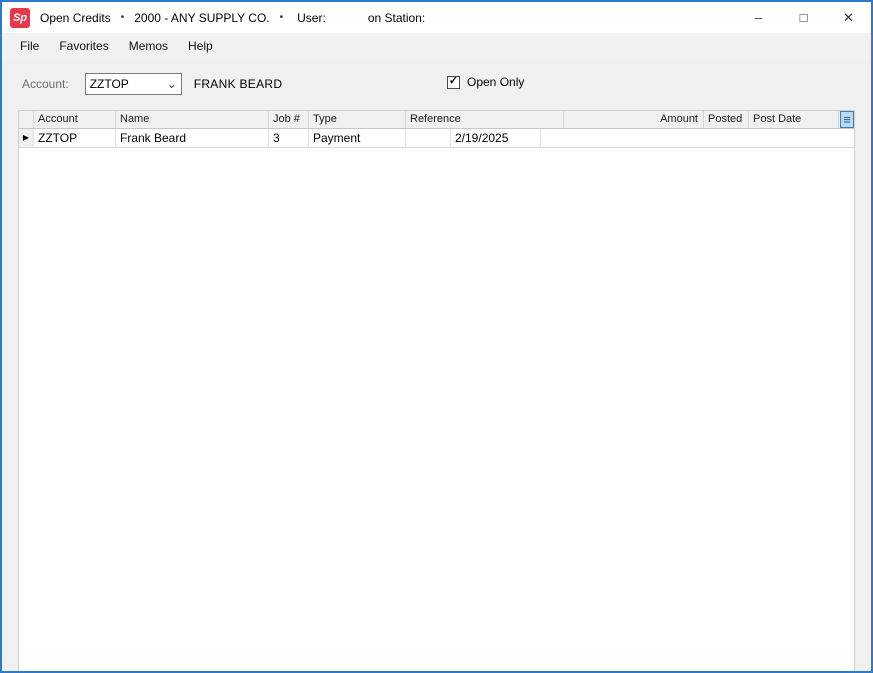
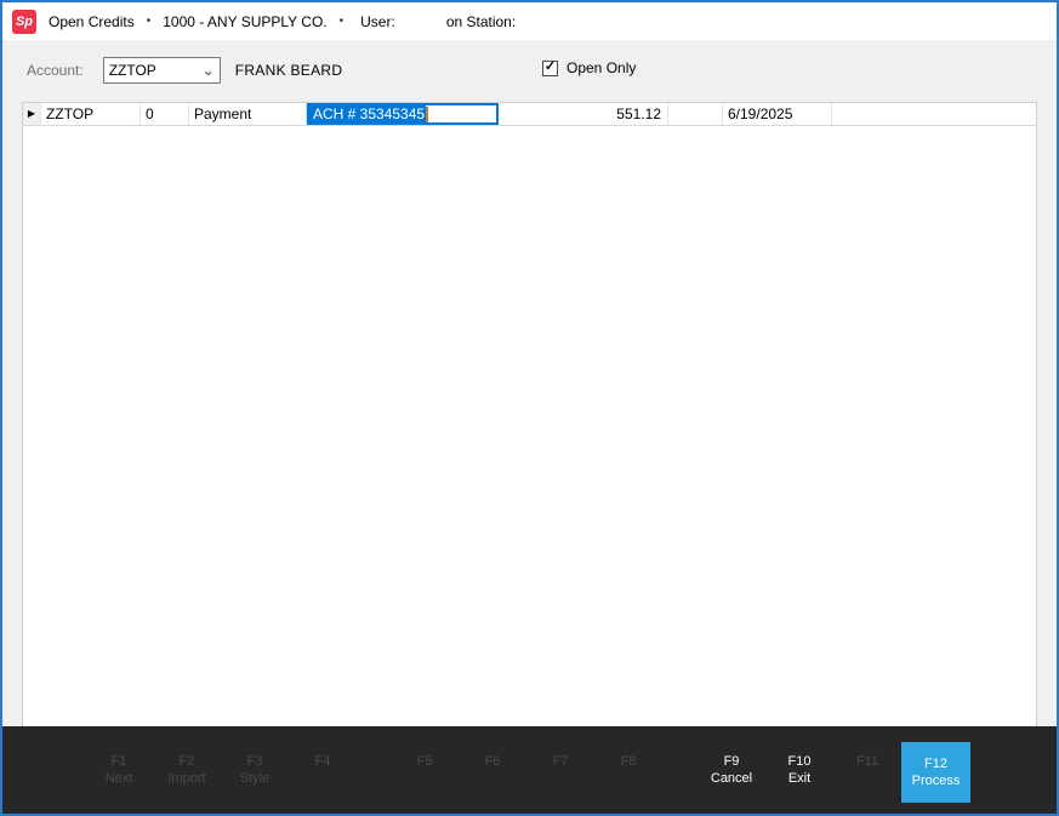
  Sp
  Open Credits
  •
- 2000 - ANY SUPPLY CO.
+ 1000 - ANY SUPPLY CO.
  •
  User:
  on Station:
- –
- □
- ✕
- File
- Favorites
- Memos
- Help
  Account:
  ZZTOP
  ⌄
  FRANK BEARD
  ✓
  Open Only
- Account
- Name
- Job #
- Type
- Reference
- Amount
- Posted
- Post Date
- ≡
  ▶
  ZZTOP
- Frank Beard
- 3
+ 0
  Payment
+ ACH # 35345345
+ 551.12
- 2/19/2025
+ 6/19/2025
+ F1
+ Next
+ F2
+ Import
+ F3
+ Style
+ F4
+ F5
+ F6
+ F7
+ F8
+ F9
+ Cancel
+ F10
+ Exit
+ F11
+ F12
+ Process
